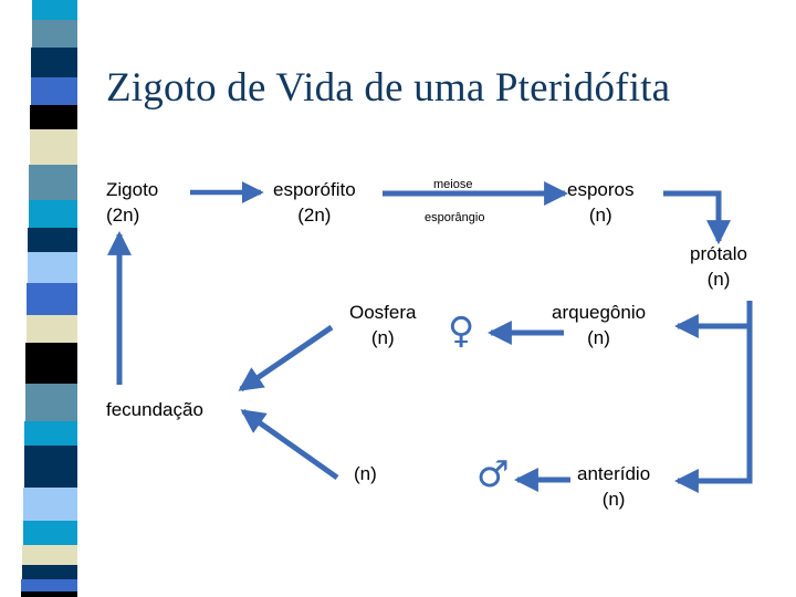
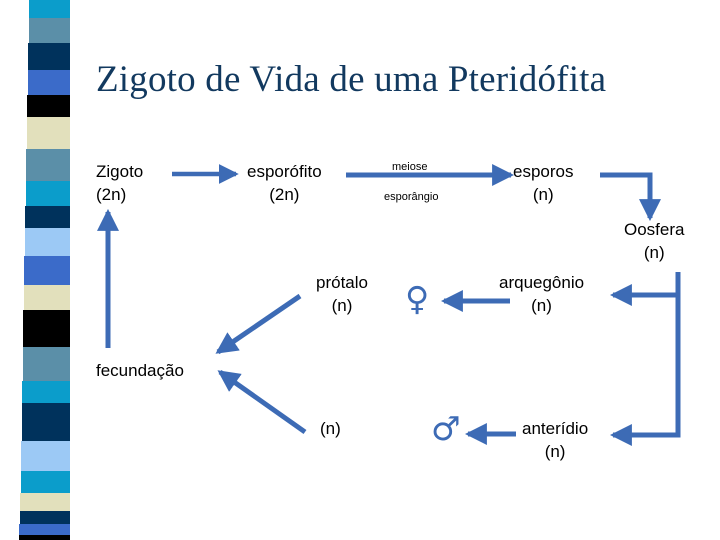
  Zigoto de Vida de uma Pteridófita
  Zigoto
  (2n)
  esporófito
  (2n)
  esporos
  (n)
- prótalo
+ Oosfera
  (n)
- Oosfera
+ prótalo
  (n)
  arquegônio
  (n)
  (n)
  anterídio
  (n)
  fecundação
  meiose
  esporângio
  ♀
  ♂
